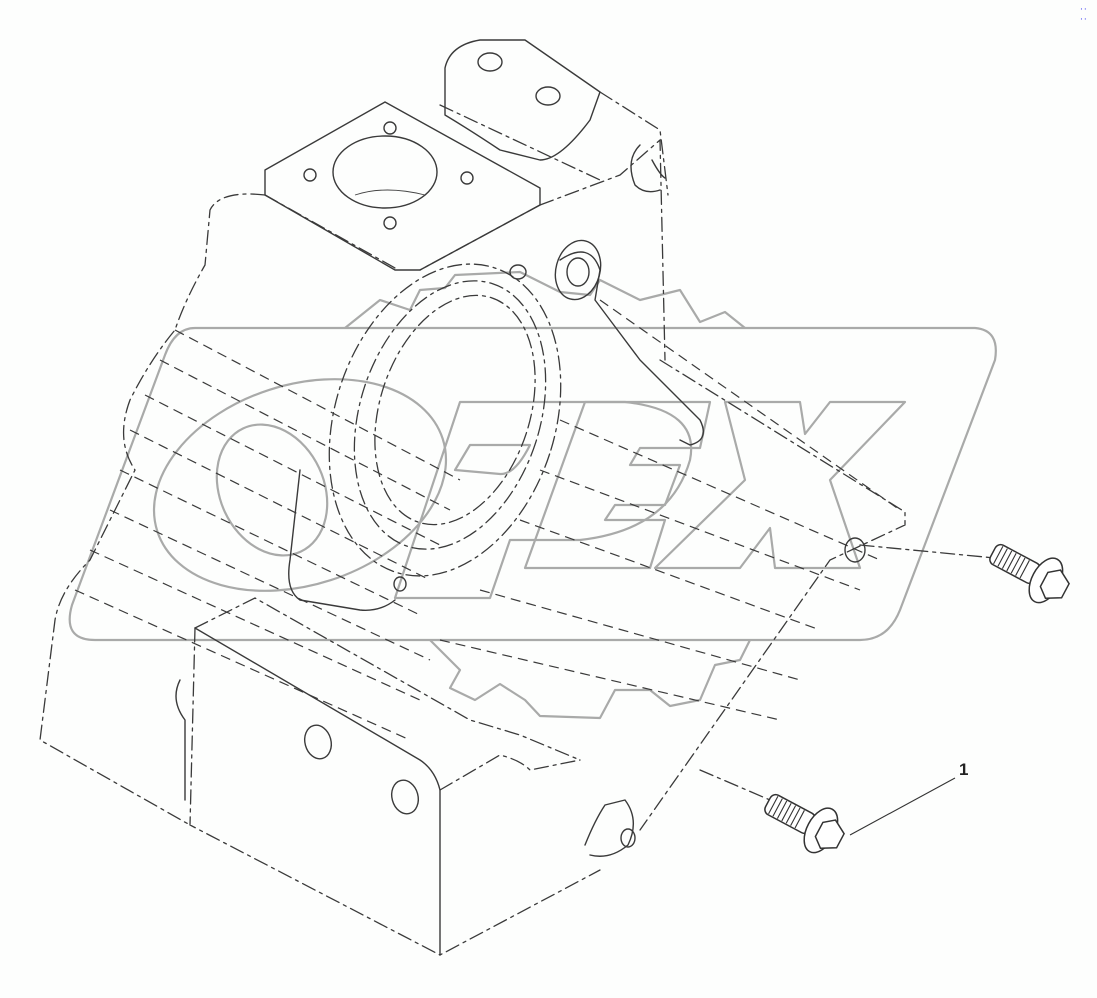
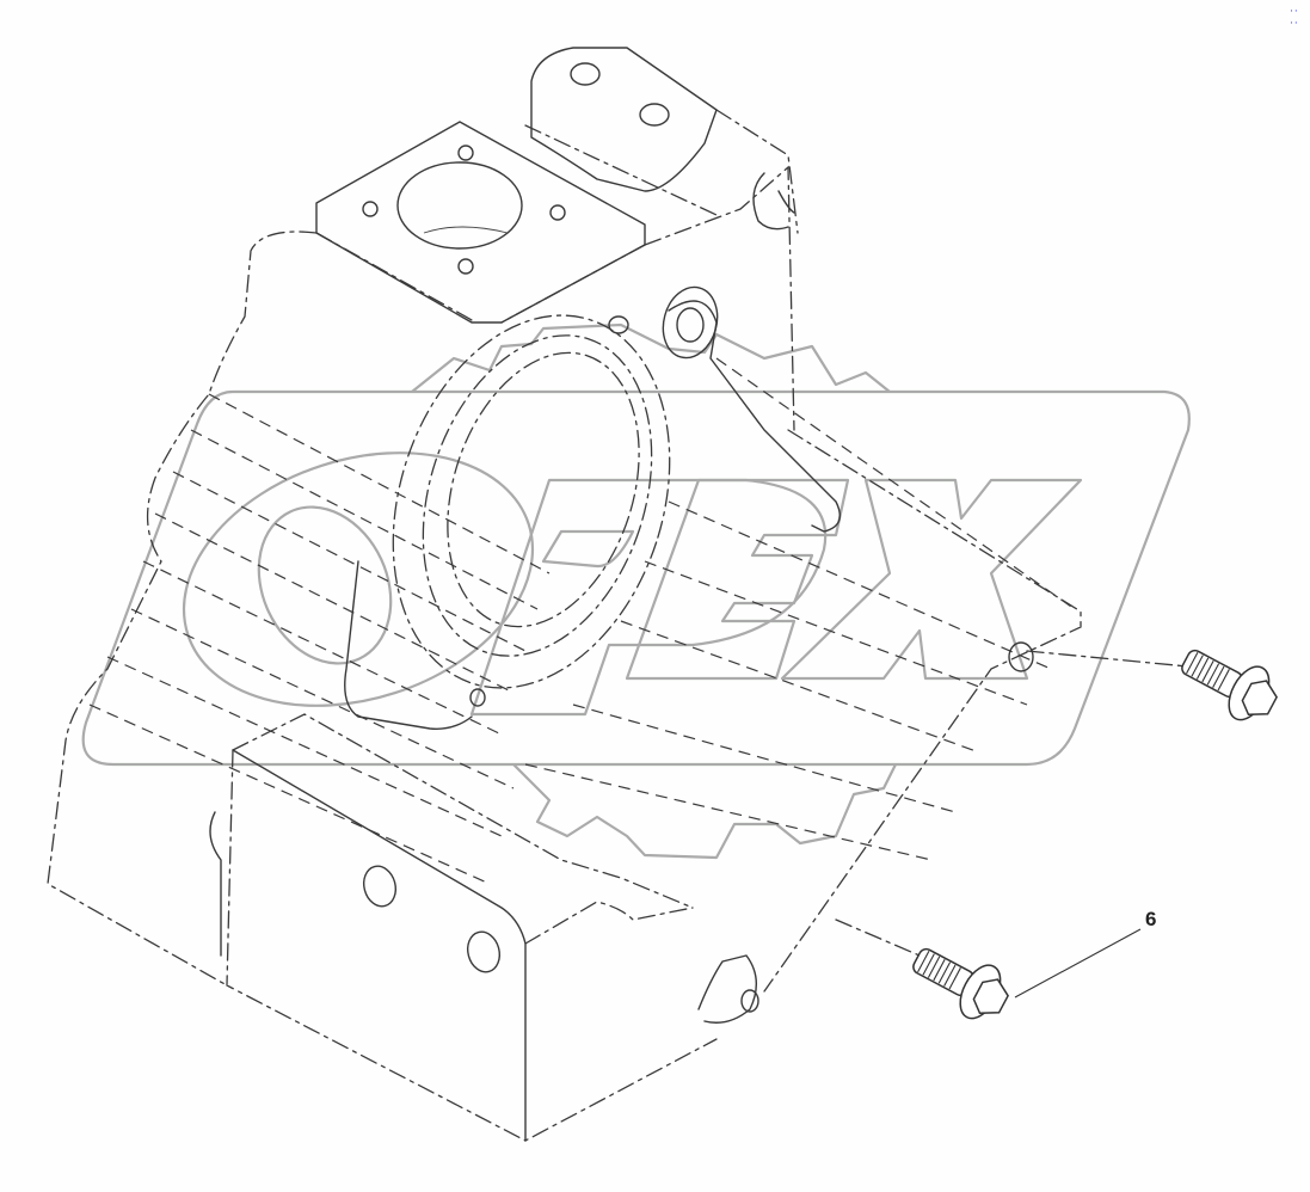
  ·· ··
- 1
+ 6
